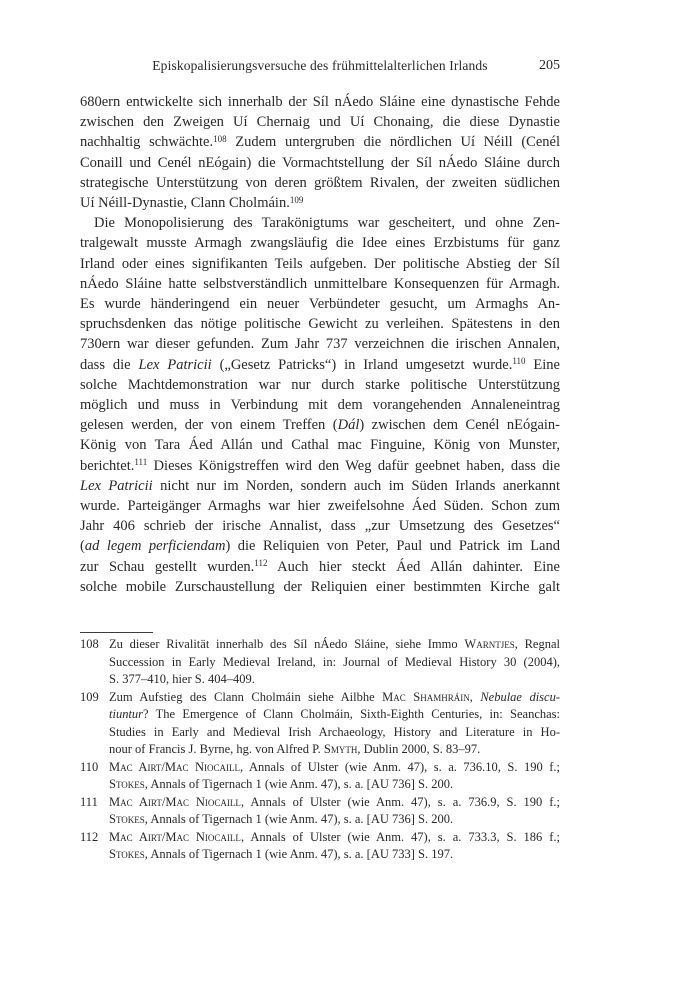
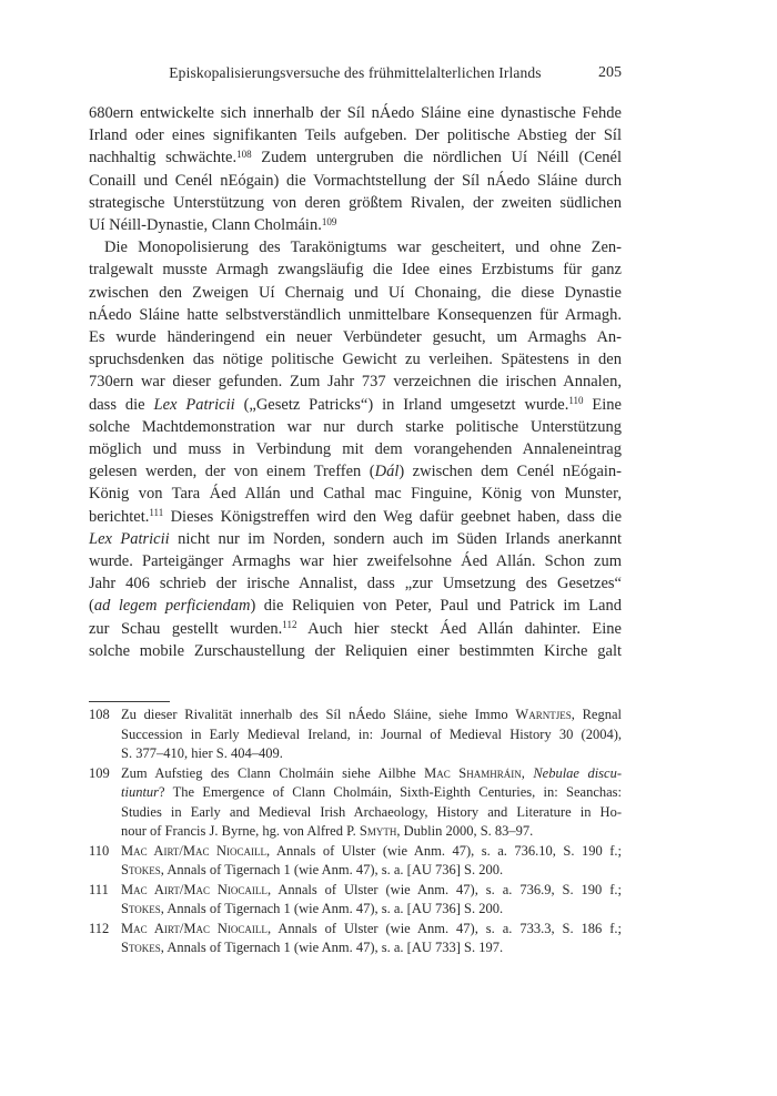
  Episkopalisierungsversuche des frühmittelalterlichen Irlands
  205
  680ern entwickelte sich innerhalb der Síl nÁedo Sláine eine dynastische Fehde
- zwischen den Zweigen Uí Chernaig und Uí Chonaing, die diese Dynastie
+ Irland oder eines signifikanten Teils aufgeben. Der politische Abstieg der Síl
  nachhaltig schwächte.108 Zudem untergruben die nördlichen Uí Néill (Cenél
  Conaill und Cenél nEógain) die Vormachtstellung der Síl nÁedo Sláine durch
  strategische Unterstützung von deren größtem Rivalen, der zweiten südlichen
  Uí Néill-Dynastie, Clann Cholmáin.109
  Die Monopolisierung des Tarakönigtums war gescheitert, und ohne Zen-
  tralgewalt musste Armagh zwangsläufig die Idee eines Erzbistums für ganz
- Irland oder eines signifikanten Teils aufgeben. Der politische Abstieg der Síl
+ zwischen den Zweigen Uí Chernaig und Uí Chonaing, die diese Dynastie
  nÁedo Sláine hatte selbstverständlich unmittelbare Konsequenzen für Armagh.
  Es wurde händeringend ein neuer Verbündeter gesucht, um Armaghs An-
  spruchsdenken das nötige politische Gewicht zu verleihen. Spätestens in den
  730ern war dieser gefunden. Zum Jahr 737 verzeichnen die irischen Annalen,
  dass die Lex Patricii („Gesetz Patricks“) in Irland umgesetzt wurde.110 Eine
  solche Machtdemonstration war nur durch starke politische Unterstützung
  möglich und muss in Verbindung mit dem vorangehenden Annaleneintrag
  gelesen werden, der von einem Treffen (Dál) zwischen dem Cenél nEógain-
  König von Tara Áed Allán und Cathal mac Finguine, König von Munster,
  berichtet.111 Dieses Königstreffen wird den Weg dafür geebnet haben, dass die
  Lex Patricii nicht nur im Norden, sondern auch im Süden Irlands anerkannt
- wurde. Parteigänger Armaghs war hier zweifelsohne Áed Süden. Schon zum
+ wurde. Parteigänger Armaghs war hier zweifelsohne Áed Allán. Schon zum
  Jahr 406 schrieb der irische Annalist, dass „zur Umsetzung des Gesetzes“
  (ad legem perficiendam) die Reliquien von Peter, Paul und Patrick im Land
  zur Schau gestellt wurden.112 Auch hier steckt Áed Allán dahinter. Eine
  solche mobile Zurschaustellung der Reliquien einer bestimmten Kirche galt
  108 Zu dieser Rivalität innerhalb des Síl nÁedo Sláine, siehe Immo Warntjes, Regnal
  Succession in Early Medieval Ireland, in: Journal of Medieval History 30 (2004),
  S. 377–410, hier S. 404–409.
  109 Zum Aufstieg des Clann Cholmáin siehe Ailbhe Mac Shamhráin, Nebulae discu-
  tiuntur? The Emergence of Clann Cholmáin, Sixth-Eighth Centuries, in: Seanchas:
  Studies in Early and Medieval Irish Archaeology, History and Literature in Ho-
  nour of Francis J. Byrne, hg. von Alfred P. Smyth, Dublin 2000, S. 83–97.
  110 Mac Airt/Mac Niocaill, Annals of Ulster (wie Anm. 47), s. a. 736.10, S. 190 f.;
  Stokes, Annals of Tigernach 1 (wie Anm. 47), s. a. [AU 736] S. 200.
  111 Mac Airt/Mac Niocaill, Annals of Ulster (wie Anm. 47), s. a. 736.9, S. 190 f.;
  Stokes, Annals of Tigernach 1 (wie Anm. 47), s. a. [AU 736] S. 200.
  112 Mac Airt/Mac Niocaill, Annals of Ulster (wie Anm. 47), s. a. 733.3, S. 186 f.;
  Stokes, Annals of Tigernach 1 (wie Anm. 47), s. a. [AU 733] S. 197.
